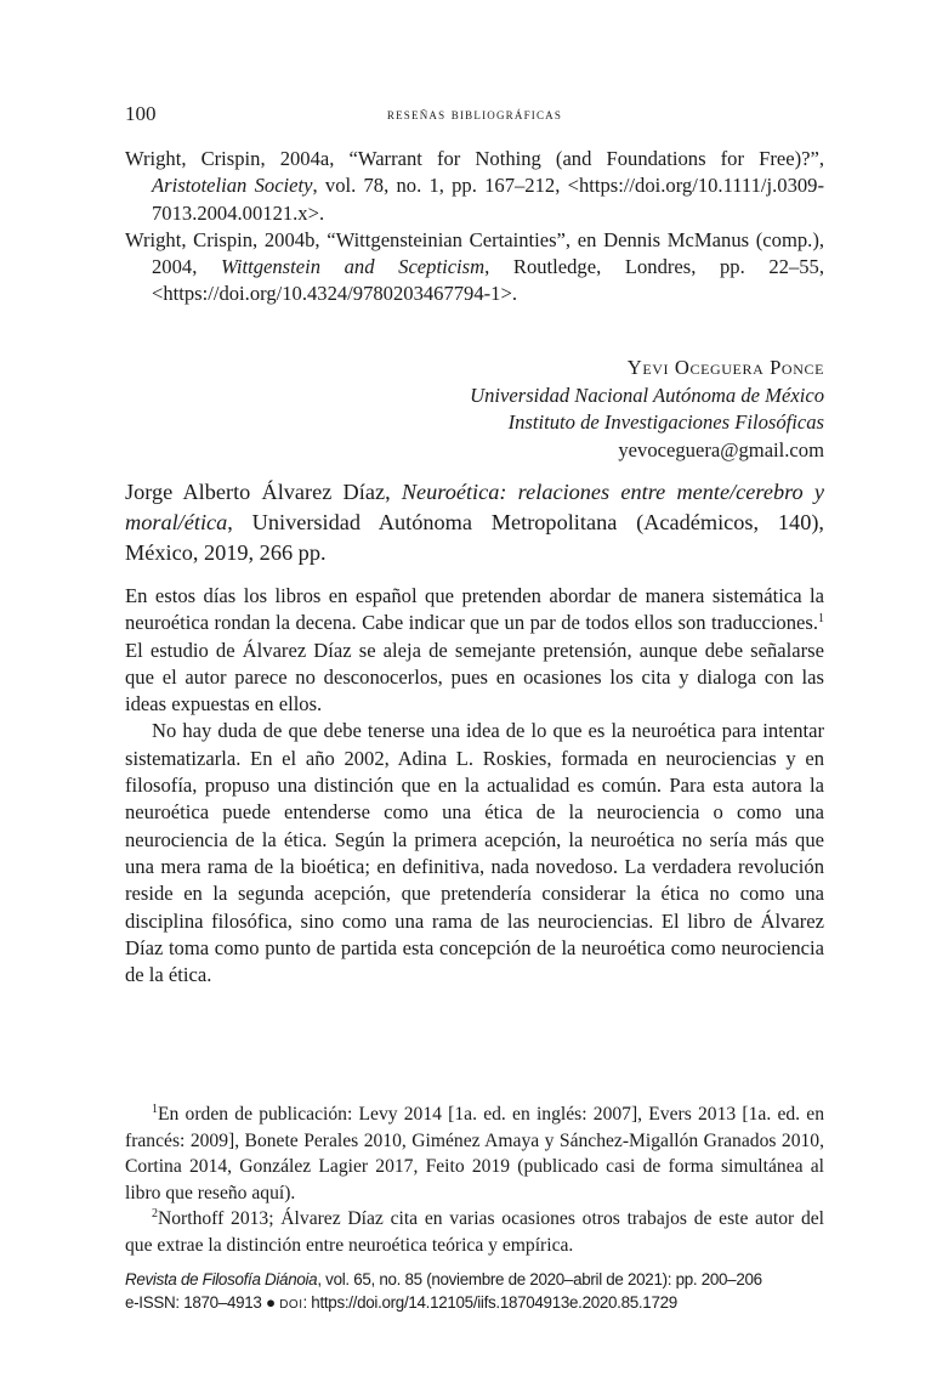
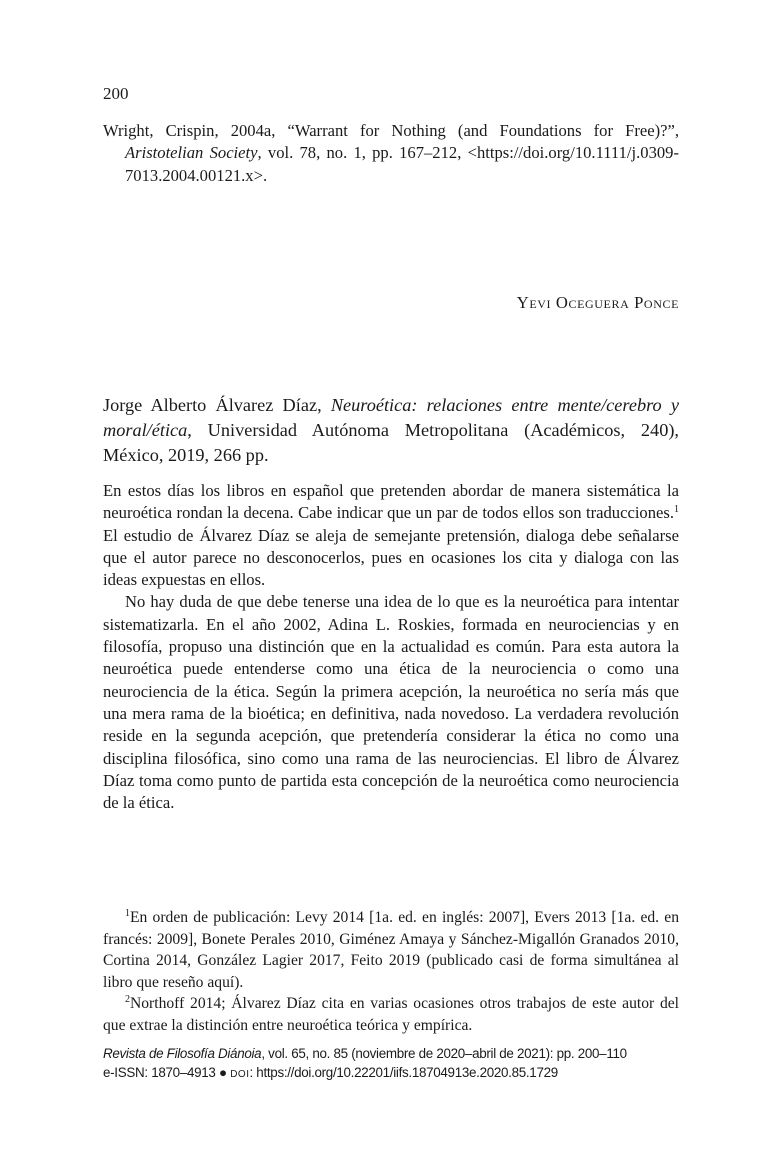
- 100
+ 200
- reseñas bibliográficas
  Wright, Crispin, 2004a, “Warrant for Nothing (and Foundations for Free)?”, Aristotelian Society, vol. 78, no. 1, pp. 167–212, <https://doi.org/10.1111/j.0309-7013.2004.00121.x>.
- Wright, Crispin, 2004b, “Wittgensteinian Certainties”, en Dennis McManus (comp.), 2004, Wittgenstein and Scepticism, Routledge, Londres, pp. 22–55, <https://doi.org/10.4324/9780203467794-1>.
  Yevi Oceguera Ponce
- Universidad Nacional Autónoma de México
- Instituto de Investigaciones Filosóficas
- yevoceguera@gmail.com
- Jorge Alberto Álvarez Díaz, Neuroética: relaciones entre mente/cerebro y moral/ética, Universidad Autónoma Metropolitana (Académicos, 140), México, 2019, 266 pp.
+ Jorge Alberto Álvarez Díaz, Neuroética: relaciones entre mente/cerebro y moral/ética, Universidad Autónoma Metropolitana (Académicos, 240), México, 2019, 266 pp.
- En estos días los libros en español que pretenden abordar de manera sistemática la neuroética rondan la decena. Cabe indicar que un par de todos ellos son traducciones.1 El estudio de Álvarez Díaz se aleja de semejante pretensión, aunque debe señalarse que el autor parece no desconocerlos, pues en ocasiones los cita y dialoga con las ideas expuestas en ellos.
+ En estos días los libros en español que pretenden abordar de manera sistemática la neuroética rondan la decena. Cabe indicar que un par de todos ellos son traducciones.1 El estudio de Álvarez Díaz se aleja de semejante pretensión, dialoga debe señalarse que el autor parece no desconocerlos, pues en ocasiones los cita y dialoga con las ideas expuestas en ellos.
  No hay duda de que debe tenerse una idea de lo que es la neuroética para intentar sistematizarla. En el año 2002, Adina L. Roskies, formada en neurociencias y en filosofía, propuso una distinción que en la actualidad es común. Para esta autora la neuroética puede entenderse como una ética de la neurociencia o como una neurociencia de la ética. Según la primera acepción, la neuroética no sería más que una mera rama de la bioética; en definitiva, nada novedoso. La verdadera revolución reside en la segunda acepción, que pretendería considerar la ética no como una disciplina filosófica, sino como una rama de las neurociencias. El libro de Álvarez Díaz toma como punto de partida esta concepción de la neuroética como neurociencia de la ética.
  1En orden de publicación: Levy 2014 [1a. ed. en inglés: 2007], Evers 2013 [1a. ed. en francés: 2009], Bonete Perales 2010, Giménez Amaya y Sánchez-Migallón Granados 2010, Cortina 2014, González Lagier 2017, Feito 2019 (publicado casi de forma simultánea al libro que reseño aquí).
- 2Northoff 2013; Álvarez Díaz cita en varias ocasiones otros trabajos de este autor del que extrae la distinción entre neuroética teórica y empírica.
+ 2Northoff 2014; Álvarez Díaz cita en varias ocasiones otros trabajos de este autor del que extrae la distinción entre neuroética teórica y empírica.
- Revista de Filosofía Diánoia, vol. 65, no. 85 (noviembre de 2020–abril de 2021): pp. 200–206
+ Revista de Filosofía Diánoia, vol. 65, no. 85 (noviembre de 2020–abril de 2021): pp. 200–110
- e-ISSN: 1870–4913 ● DOI: https://doi.org/14.12105/iifs.18704913e.2020.85.1729
+ e-ISSN: 1870–4913 ● DOI: https://doi.org/10.22201/iifs.18704913e.2020.85.1729
